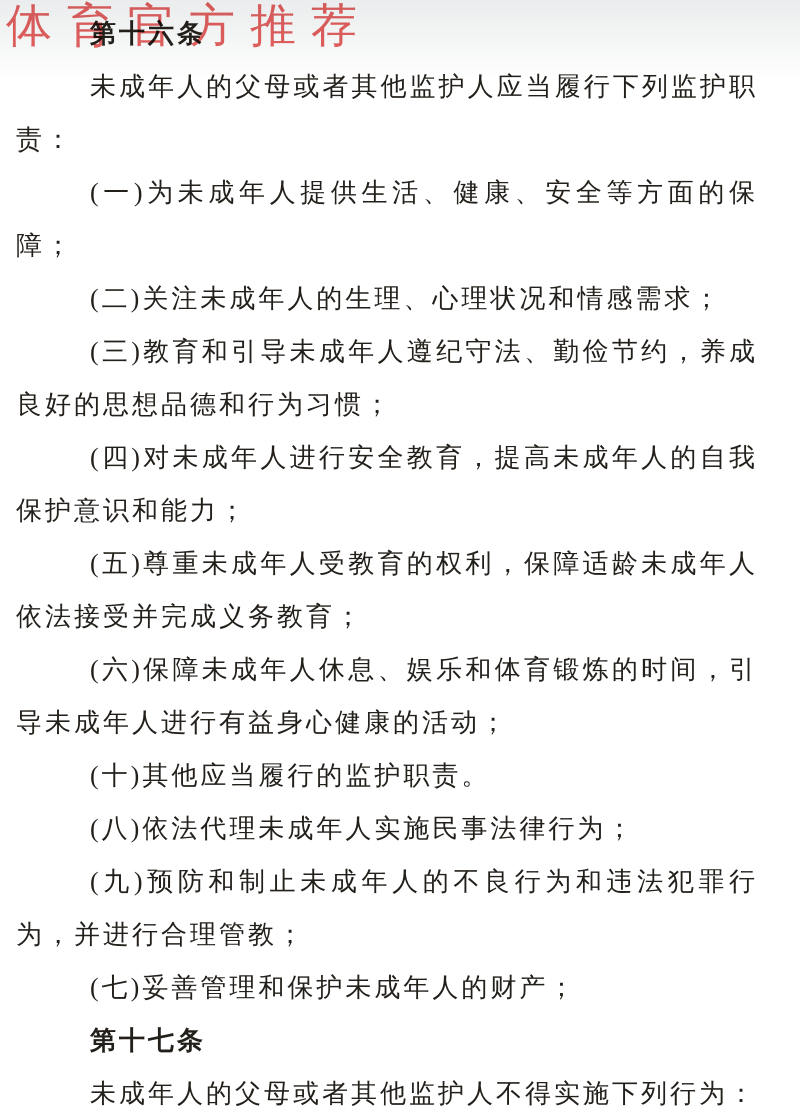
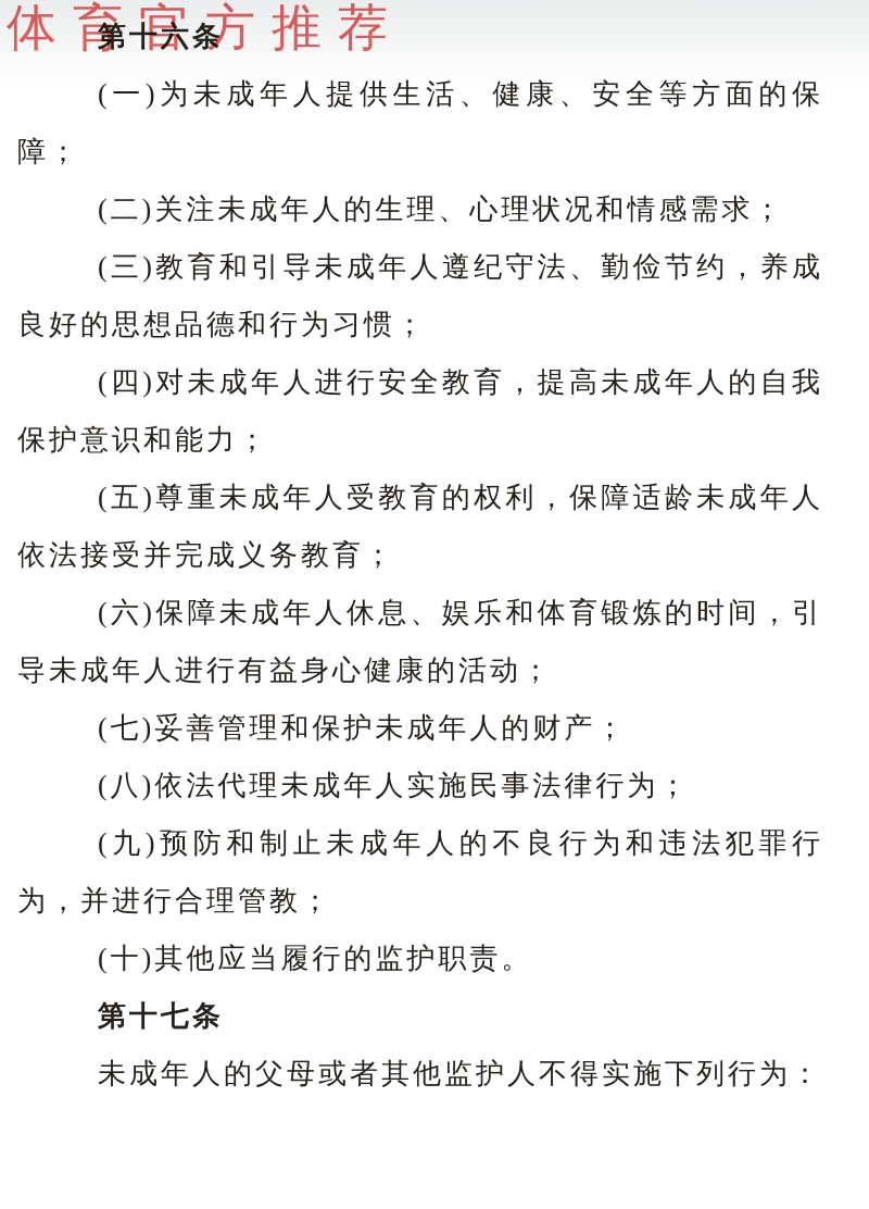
  体育官方推荐
  第十六条
- 未成年人的父母或者其他监护人应当履行下列监护职责：
  (一)为未成年人提供生活、健康、安全等方面的保障；
  (二)关注未成年人的生理、心理状况和情感需求；
  (三)教育和引导未成年人遵纪守法、勤俭节约，养成良好的思想品德和行为习惯；
  (四)对未成年人进行安全教育，提高未成年人的自我保护意识和能力；
  (五)尊重未成年人受教育的权利，保障适龄未成年人依法接受并完成义务教育；
  (六)保障未成年人休息、娱乐和体育锻炼的时间，引导未成年人进行有益身心健康的活动；
- (十)其他应当履行的监护职责。
+ (七)妥善管理和保护未成年人的财产；
  (八)依法代理未成年人实施民事法律行为；
  (九)预防和制止未成年人的不良行为和违法犯罪行为，并进行合理管教；
- (七)妥善管理和保护未成年人的财产；
+ (十)其他应当履行的监护职责。
  第十七条
  未成年人的父母或者其他监护人不得实施下列行为：
